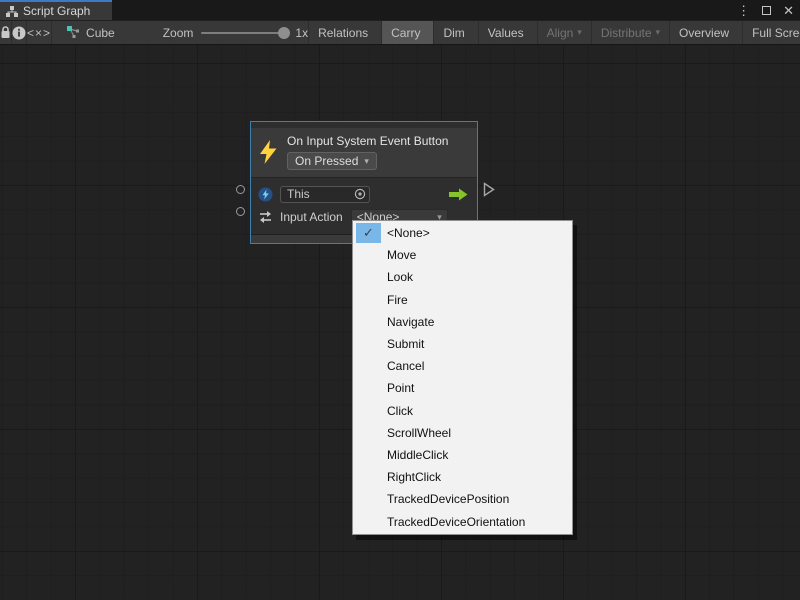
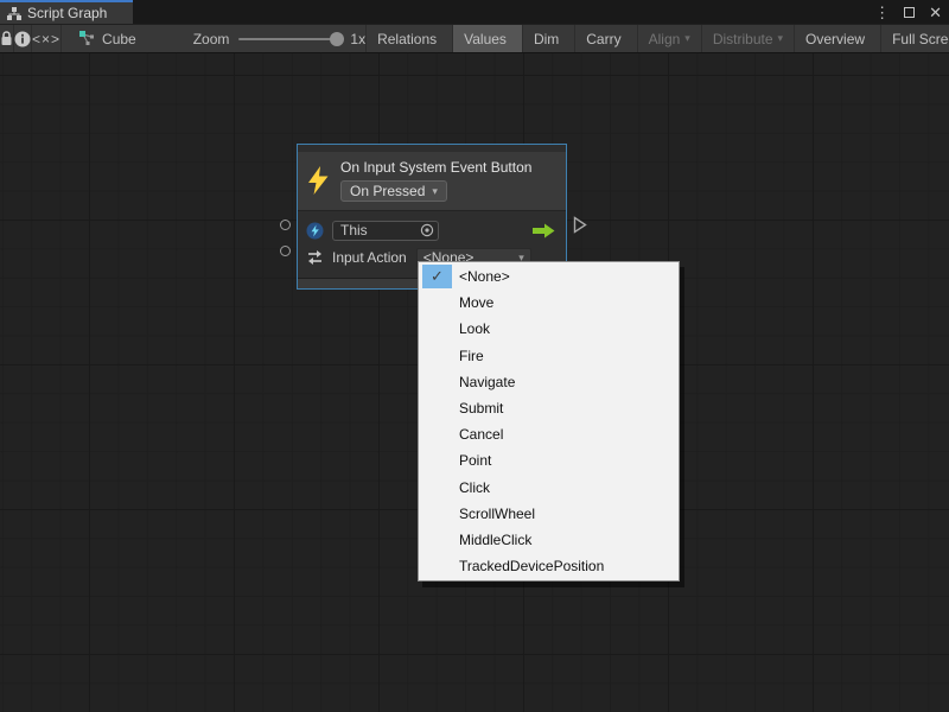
  Script Graph
  ⋮
  ✕
  <×>
  Cube
  Zoom
  1x
  Relations
- Carry
+ Values
  Dim
- Values
+ Carry
  Align
  ▾
  Distribute
  ▾
  Overview
  Full Scre
  On Input System Event Button
  On Pressed
  ▾
  This
  Input Action
  <None>
  ▾
  ✓
  <None>
  Move
  Look
  Fire
  Navigate
  Submit
  Cancel
  Point
  Click
  ScrollWheel
  MiddleClick
- RightClick
  TrackedDevicePosition
- TrackedDeviceOrientation
